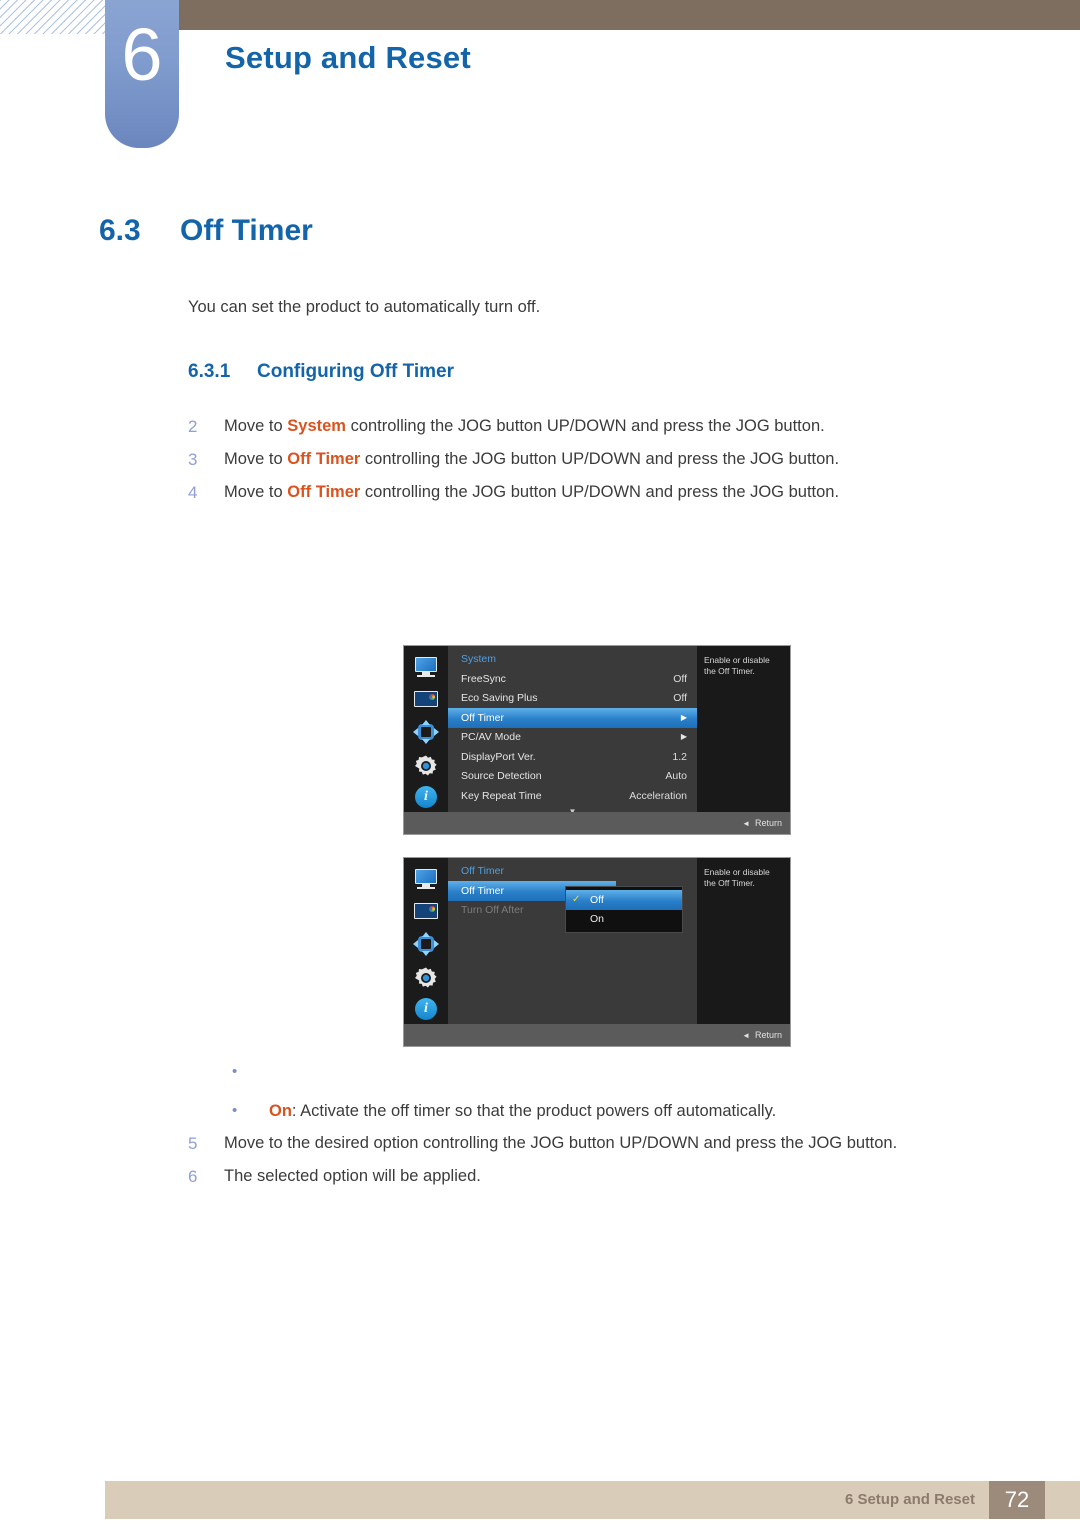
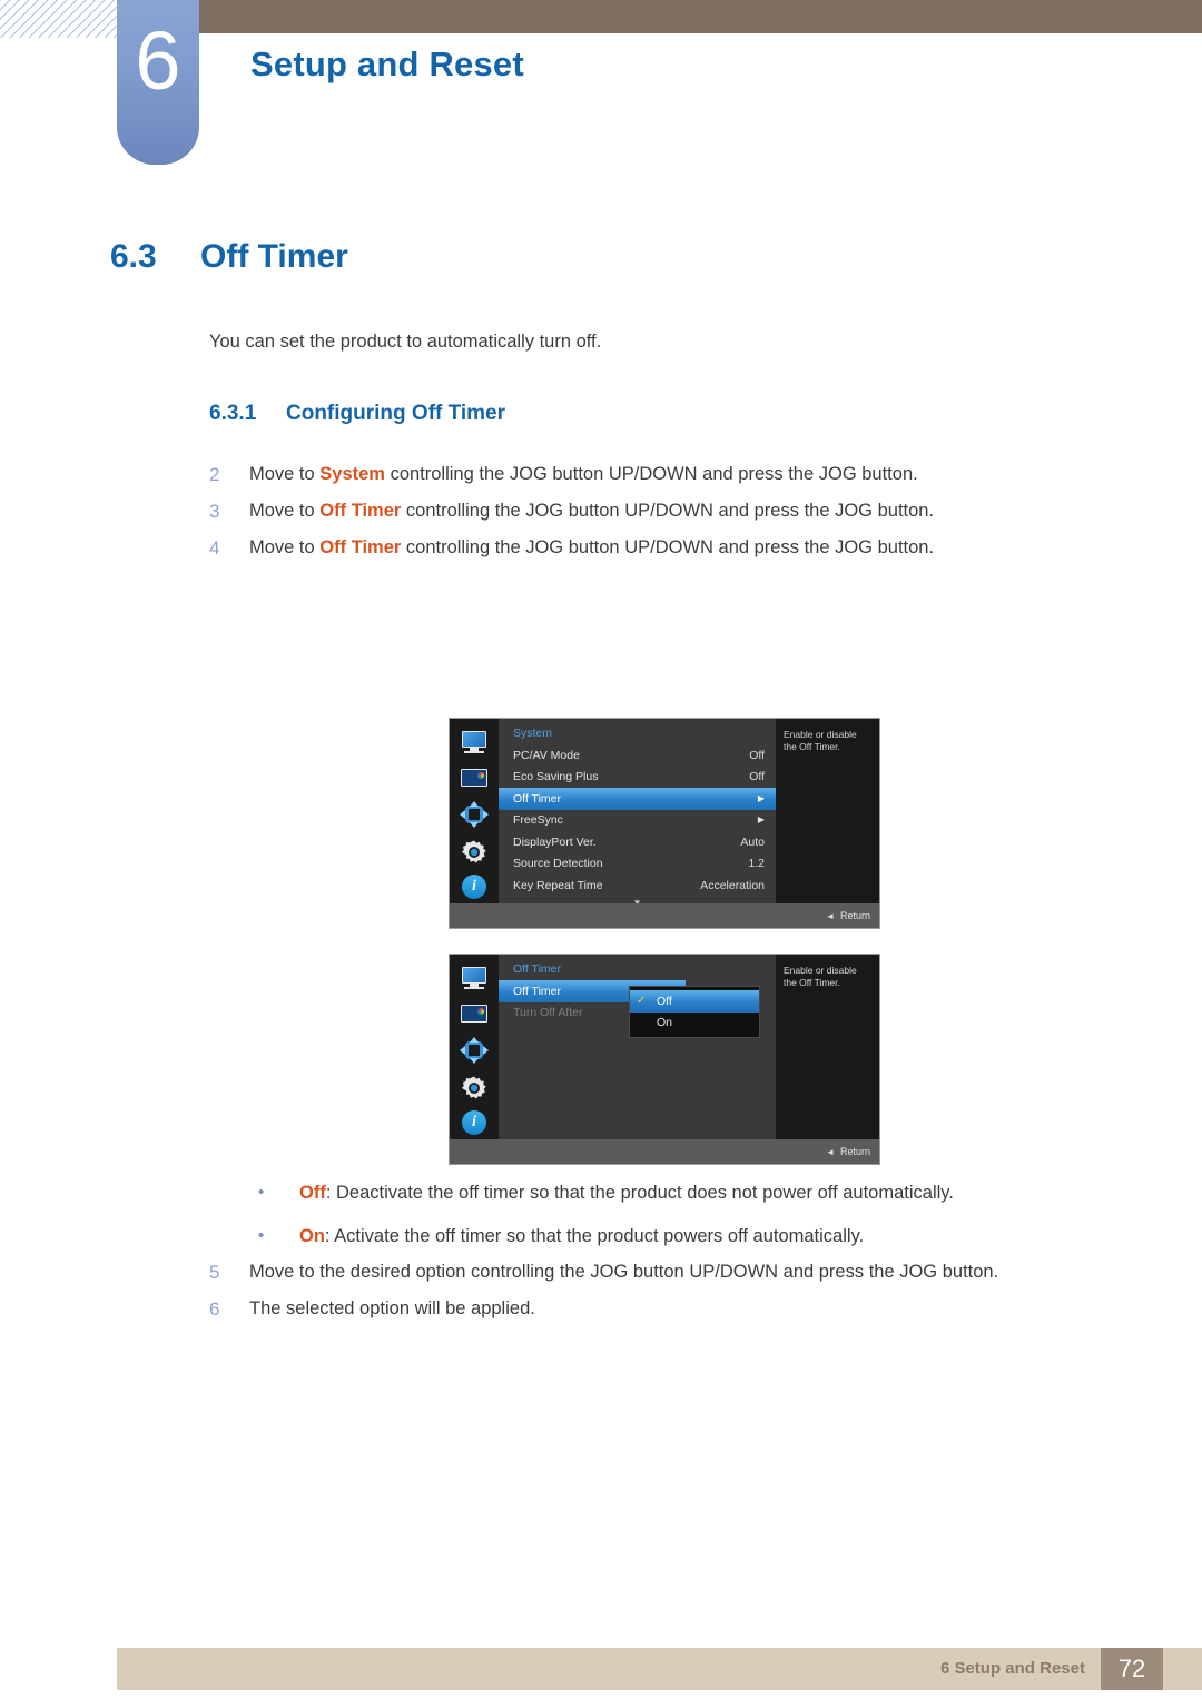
  6
  Setup and Reset
  6.3 Off Timer
  You can set the product to automatically turn off.
  6.3.1 Configuring Off Timer
  2
  Move to System controlling the JOG button UP/DOWN and press the JOG button.
  3
  Move to Off Timer controlling the JOG button UP/DOWN and press the JOG button.
  4
  Move to Off Timer controlling the JOG button UP/DOWN and press the JOG button.
  i
  System
- FreeSync
+ PC/AV Mode
  Off
  Eco Saving Plus
  Off
  Off Timer
  ▶
- PC/AV Mode
+ FreeSync
  ▶
  DisplayPort Ver.
- 1.2
+ Auto
  Source Detection
- Auto
+ 1.2
  Key Repeat Time
  Acceleration
  ▼
  Enable or disable the Off Timer.
  ◄
  Return
  i
  Off Timer
  Off Timer
  Turn Off After
  ✓
  Off
  On
  Enable or disable the Off Timer.
  ◄
  Return
  •
+ Off: Deactivate the off timer so that the product does not power off automatically.
  •
  On: Activate the off timer so that the product powers off automatically.
  5
  Move to the desired option controlling the JOG button UP/DOWN and press the JOG button.
  6
  The selected option will be applied.
  6 Setup and Reset
  72
